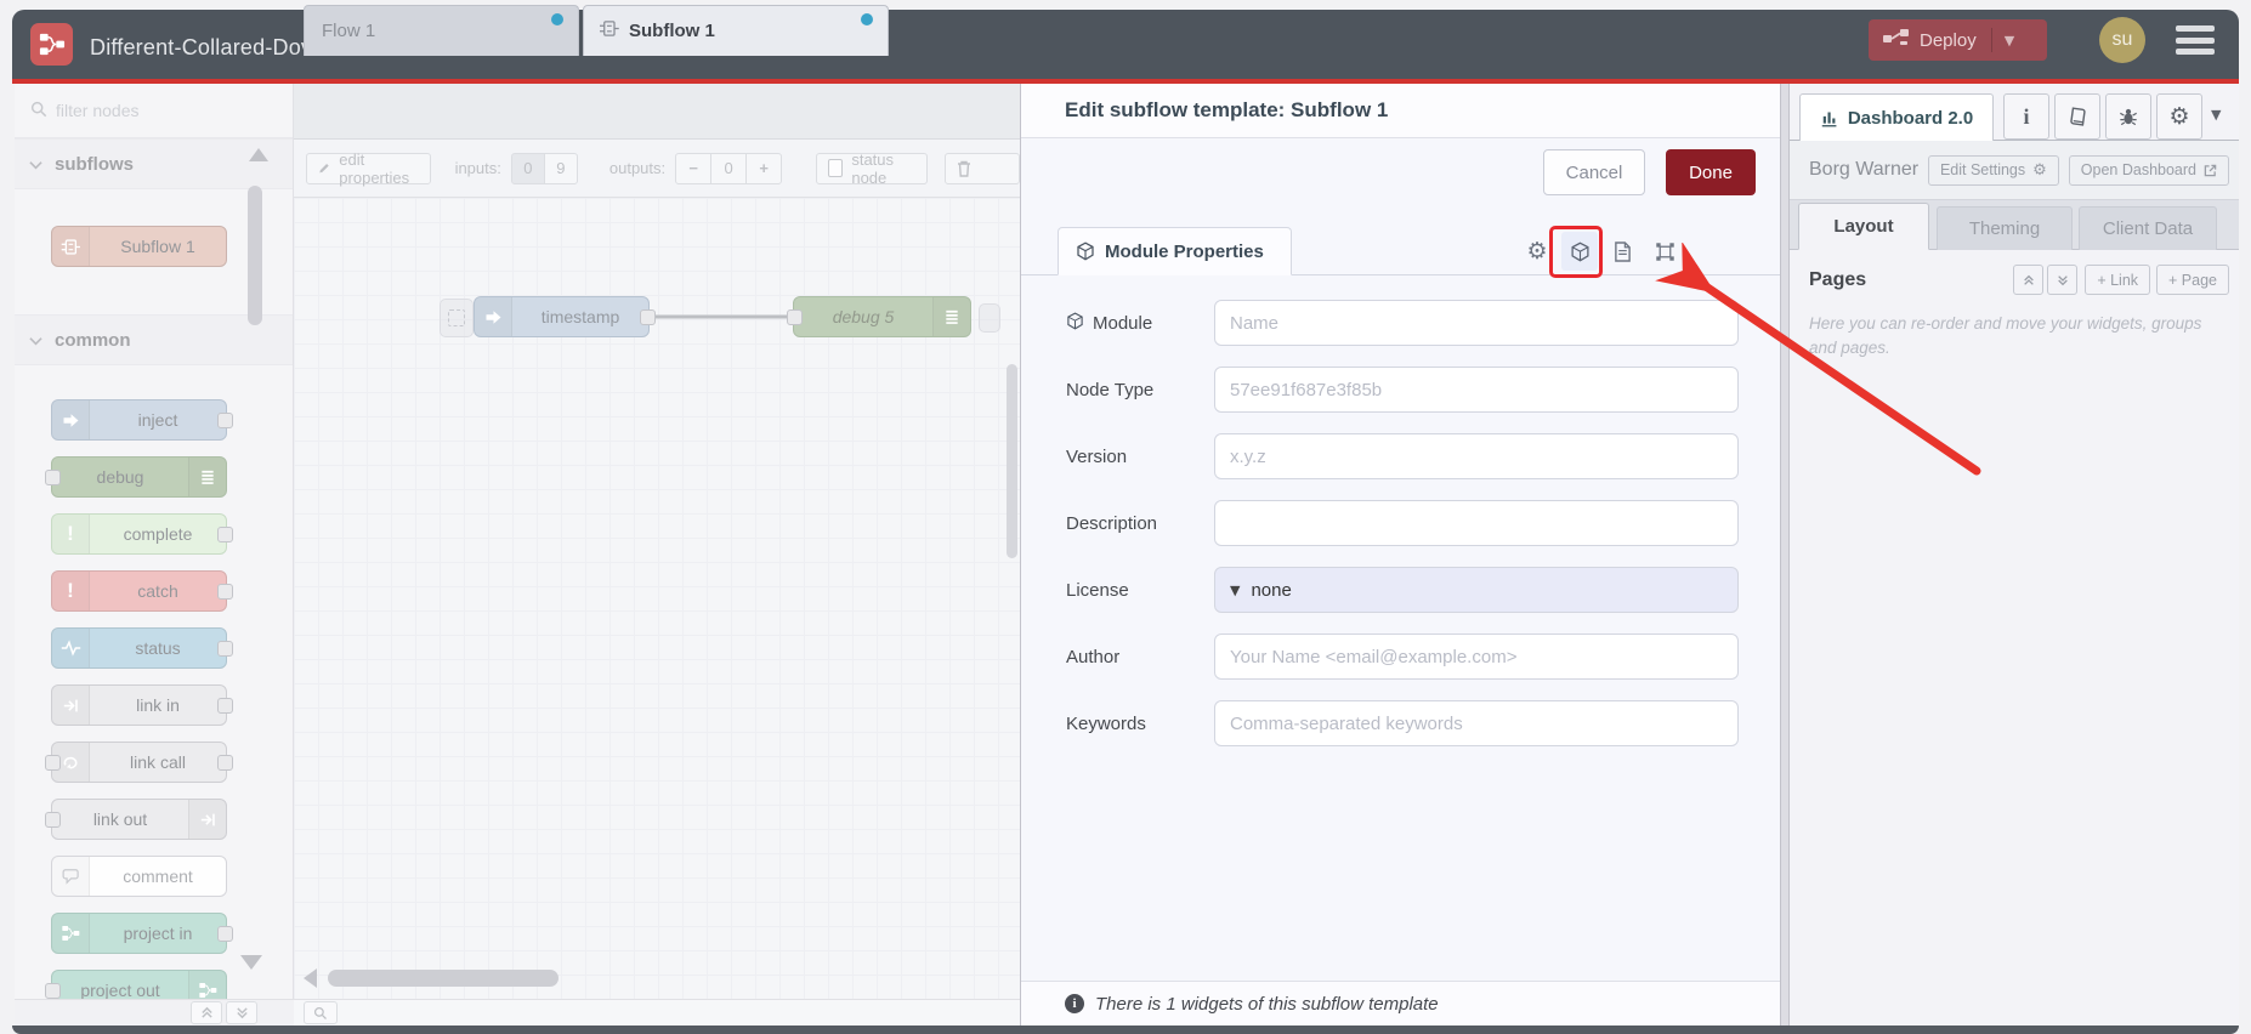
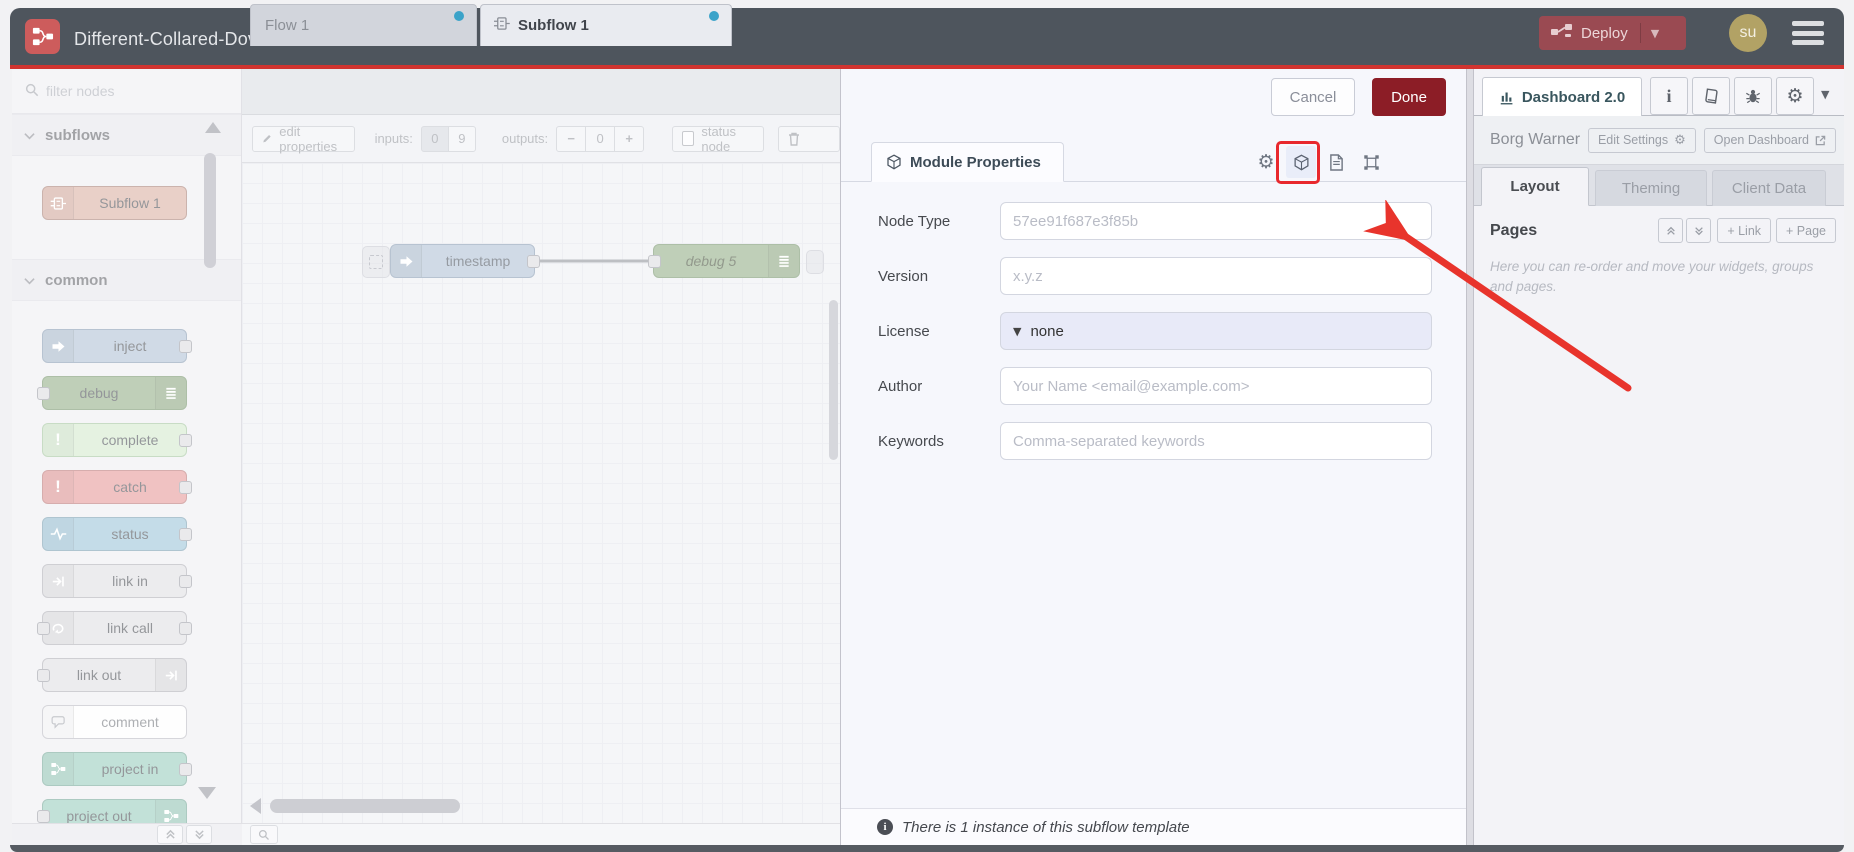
  Different-Collared-Do
  Deploy
  ▼
  su
  filter nodes
  subflows
  Subflow 1
  common
  inject
  debug
  !
  complete
  !
  catch
  status
  link in
  link call
  link out
  comment
  project in
  project out
  Flow 1
  Subflow 1
  edit properties
  inputs:
  0
  9
  outputs:
  −
  0
  +
  status node
  timestamp
  debug 5
- Edit subflow template: Subflow 1
  Cancel
  Done
  Module Properties
  ⚙
- Module
- Name
  Node Type
  57ee91f687e3f85b
  Version
  x.y.z
- Description
  License
  ▼
  none
  Author
  Your Name <email@example.com>
  Keywords
  Comma-separated keywords
  i
- There is 1 widgets of this subflow template
+ There is 1 instance of this subflow template
  Dashboard 2.0
  i
  ⚙
  ▼
  Borg Warner
  Edit Settings
  ⚙
  Open Dashboard
  Layout
  Theming
  Client Data
  Pages
  + Link
  + Page
  Here you can re-order and move your widgets, groups and pages.
